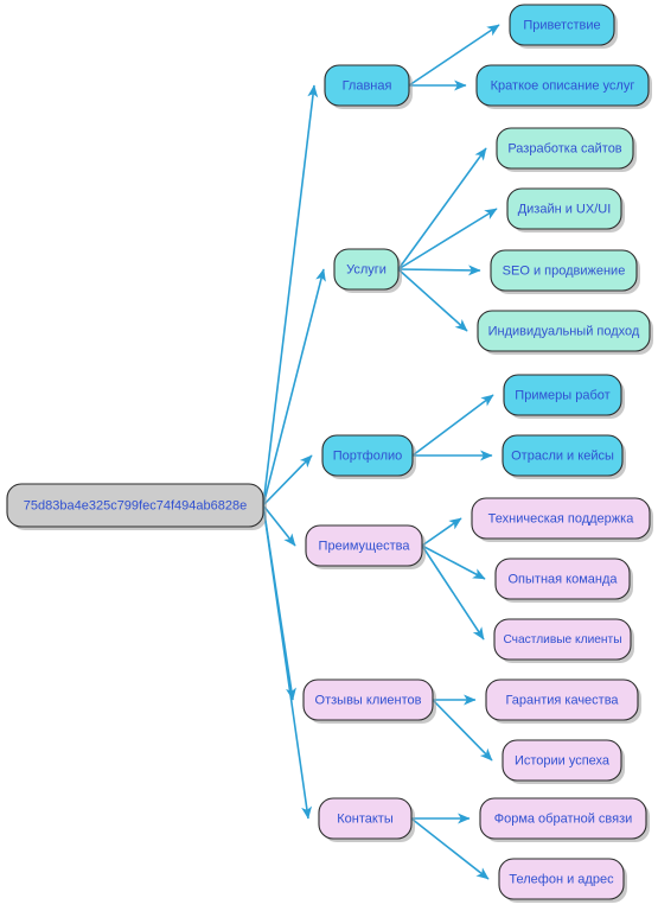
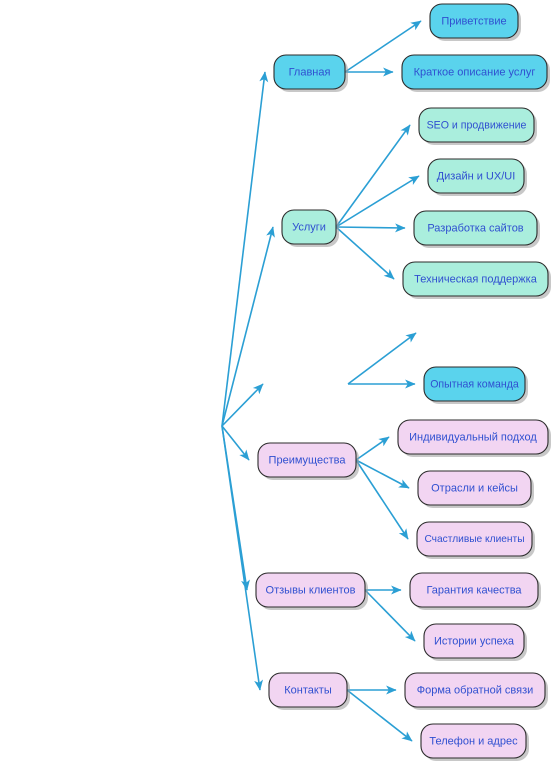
- 75d83ba4e325c799fec74f494ab6828e
  Главная
  Приветствие
  Краткое описание услуг
  Услуги
- Разработка сайтов
+ SEO и продвижение
  Дизайн и UX/UI
- SEO и продвижение
+ Разработка сайтов
- Индивидуальный подход
+ Техническая поддержка
- Портфолио
- Примеры работ
- Отрасли и кейсы
+ Опытная команда
  Преимущества
- Техническая поддержка
+ Индивидуальный подход
- Опытная команда
+ Отрасли и кейсы
  Счастливые клиенты
  Отзывы клиентов
  Гарантия качества
  Истории успеха
  Контакты
  Форма обратной связи
  Телефон и адрес
